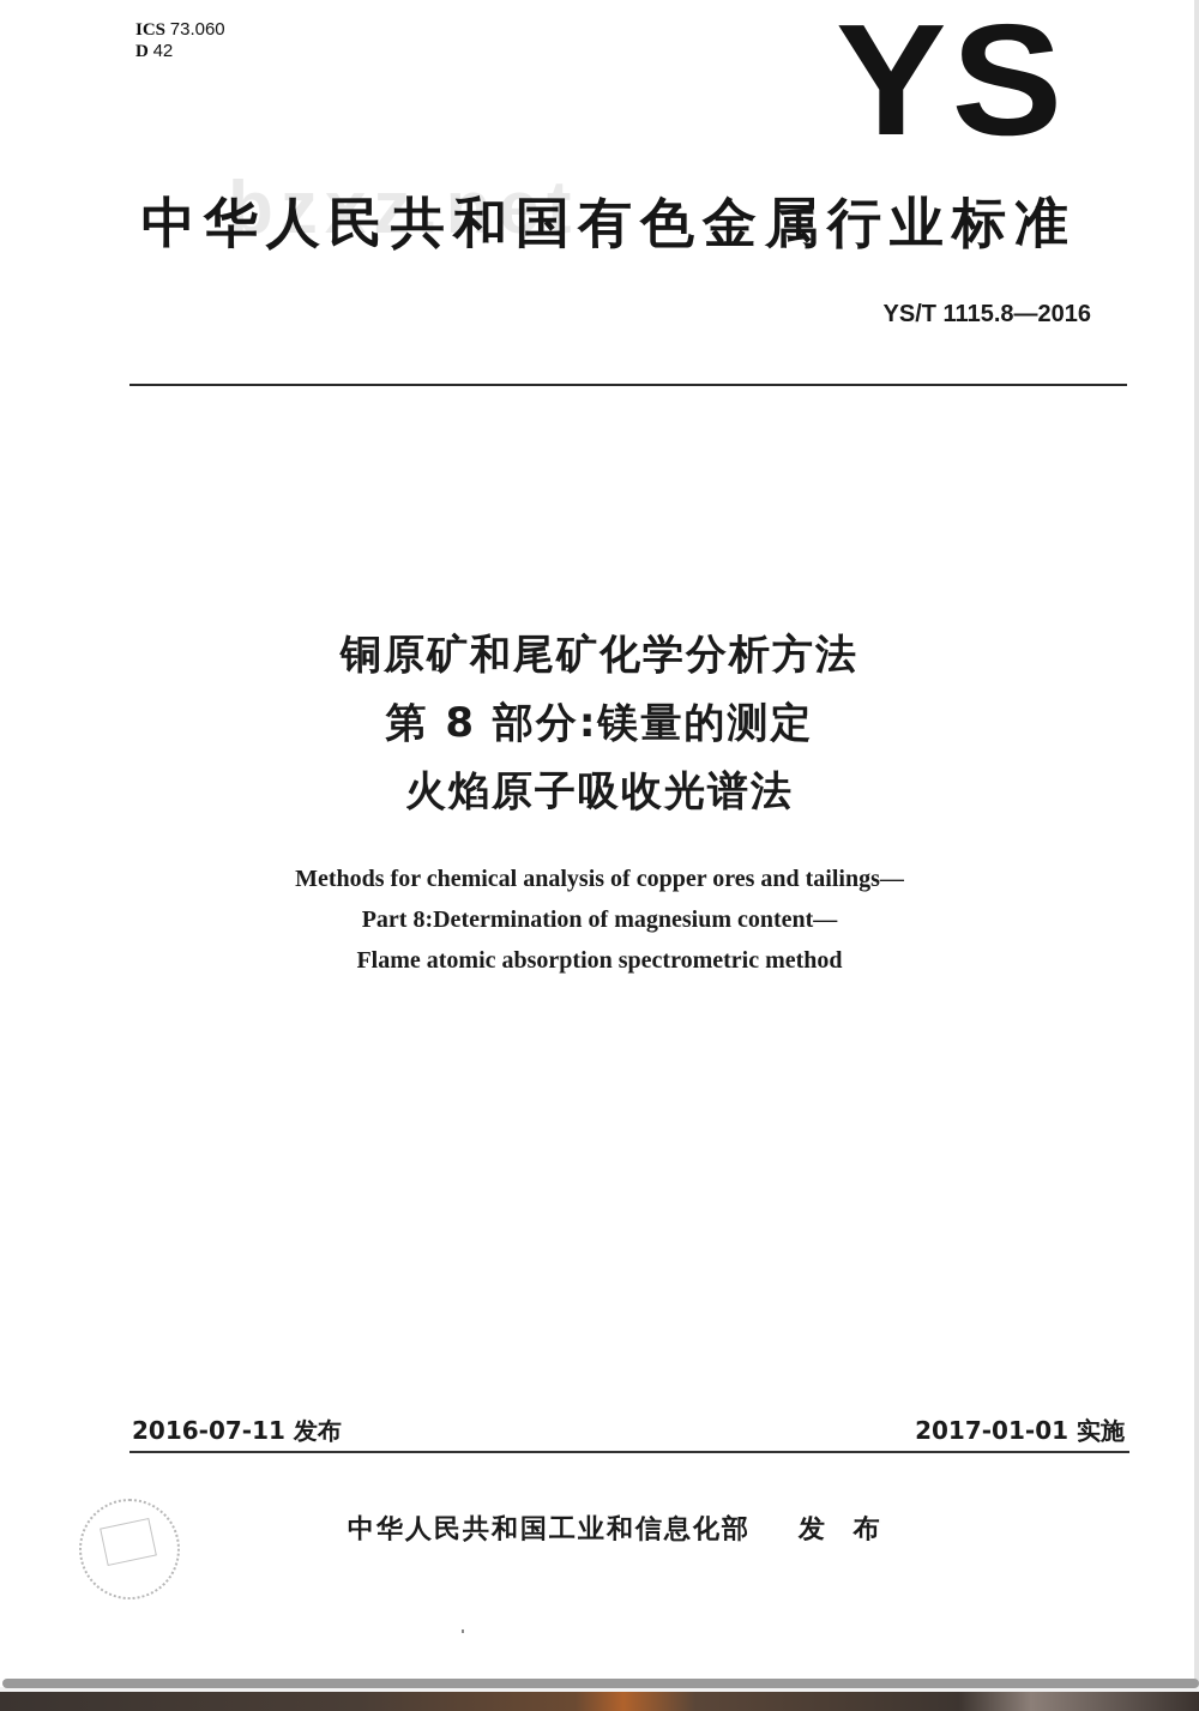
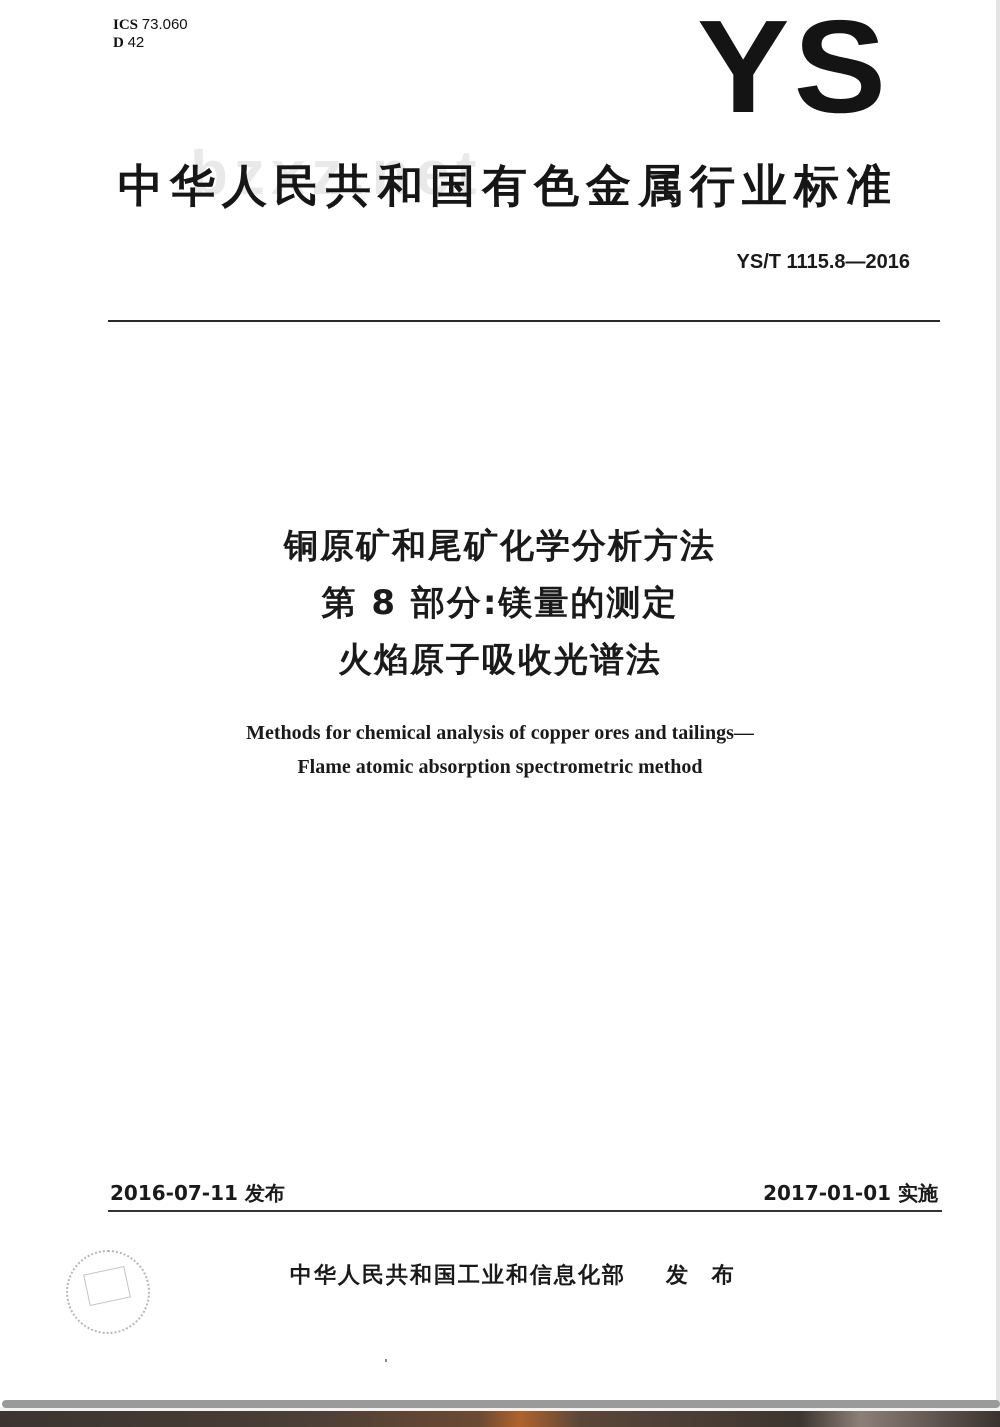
  ICS 73.060
  D 42
  YS
  bzxz.net
  中华人民共和国有色金属行业标准
  YS/T 1115.8—2016
  铜原矿和尾矿化学分析方法
  第 8 部分:镁量的测定
  火焰原子吸收光谱法
  Methods for chemical analysis of copper ores and tailings—
- Part 8:Determination of magnesium content—
  Flame atomic absorption spectrometric method
  2016-07-11 发布
  2017-01-01 实施
  中华人民共和国工业和信息化部 发 布
